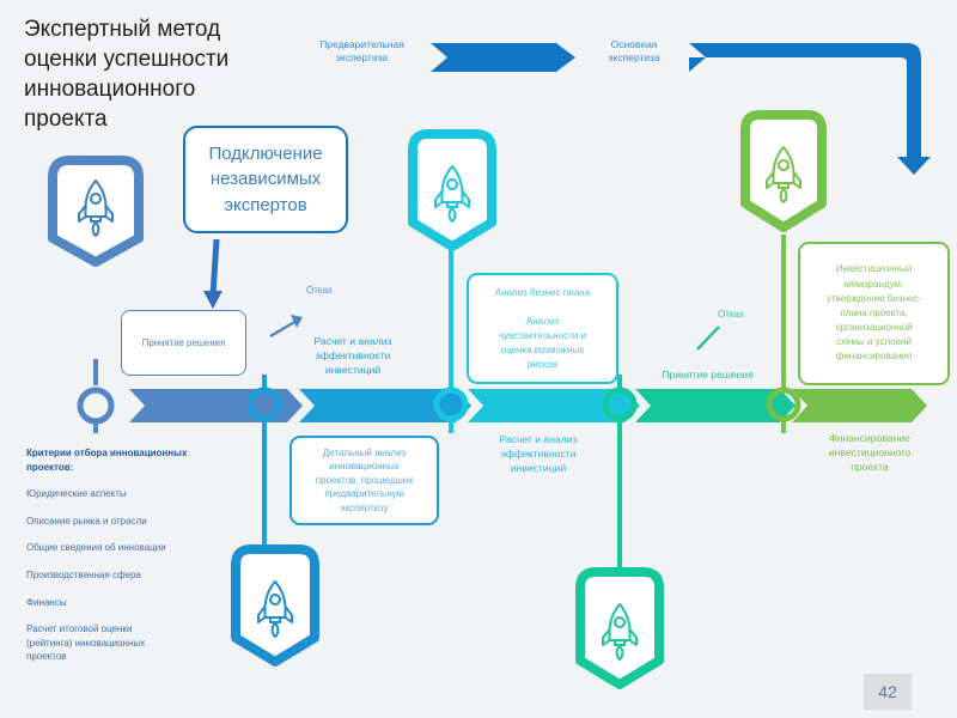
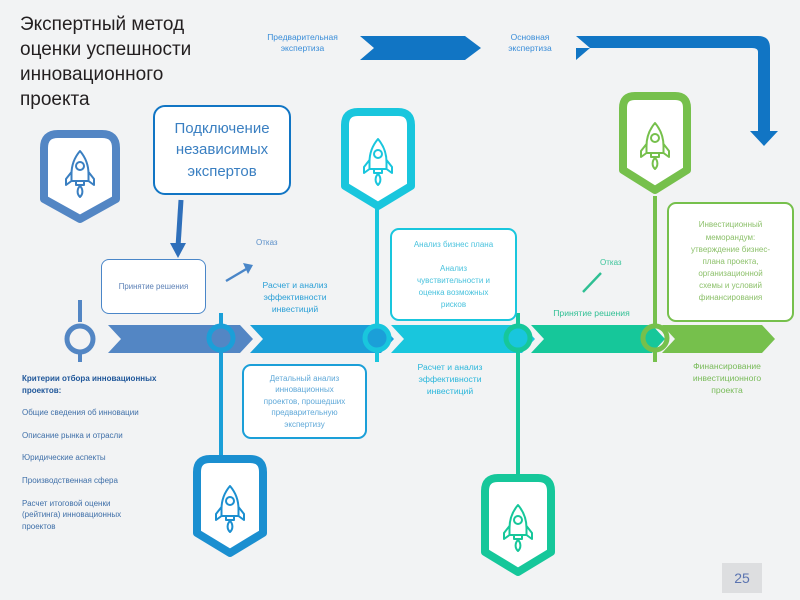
  Экспертный метод
  оценки успешности
  инновационного
  проекта
  Предварительная экспертиза
  Основная экспертиза
  Подключение
  независимых
  экспертов
  Принятие решения
  Детальный анализ
  инновационных
  проектов, прошедших
  предварительную
  экспертизу
  Анализ бизнес плана
  Анализ
  чувствительности и
  оценка возможных
  рисков
  Инвестиционный
  меморандум:
  утверждение бизнес-
  плана проекта,
  организационной
  схемы и условий
  финансирования
  Расчет и анализ
  эффективности
  инвестиций
  Расчет и анализ
  эффективности
  инвестиций
  Принятие решения
  Финансирование
  инвестиционного
  проекта
  Отказ
  Отказ
  Критерии отбора инновационных
  проектов:
- Юридические аспекты
+ Общие сведения об инновации
  Описание рынка и отрасли
- Общие сведения об инновации
+ Юридические аспекты
  Производственная сфера
- Финансы
  Расчет итоговой оценки
  (рейтинга) инновационных
  проектов
- 42
+ 25
